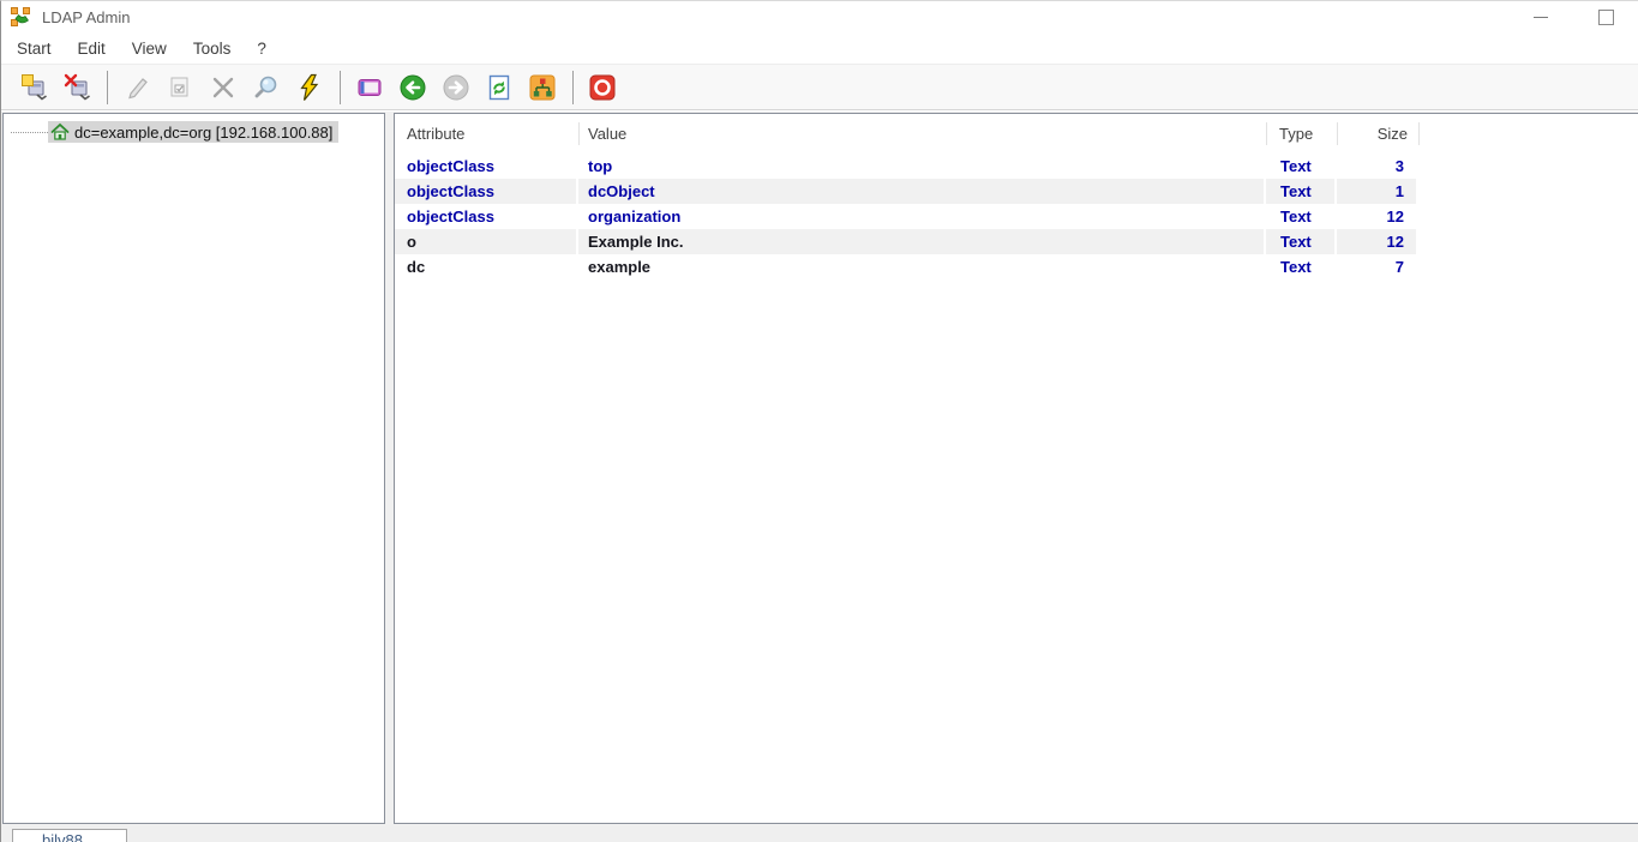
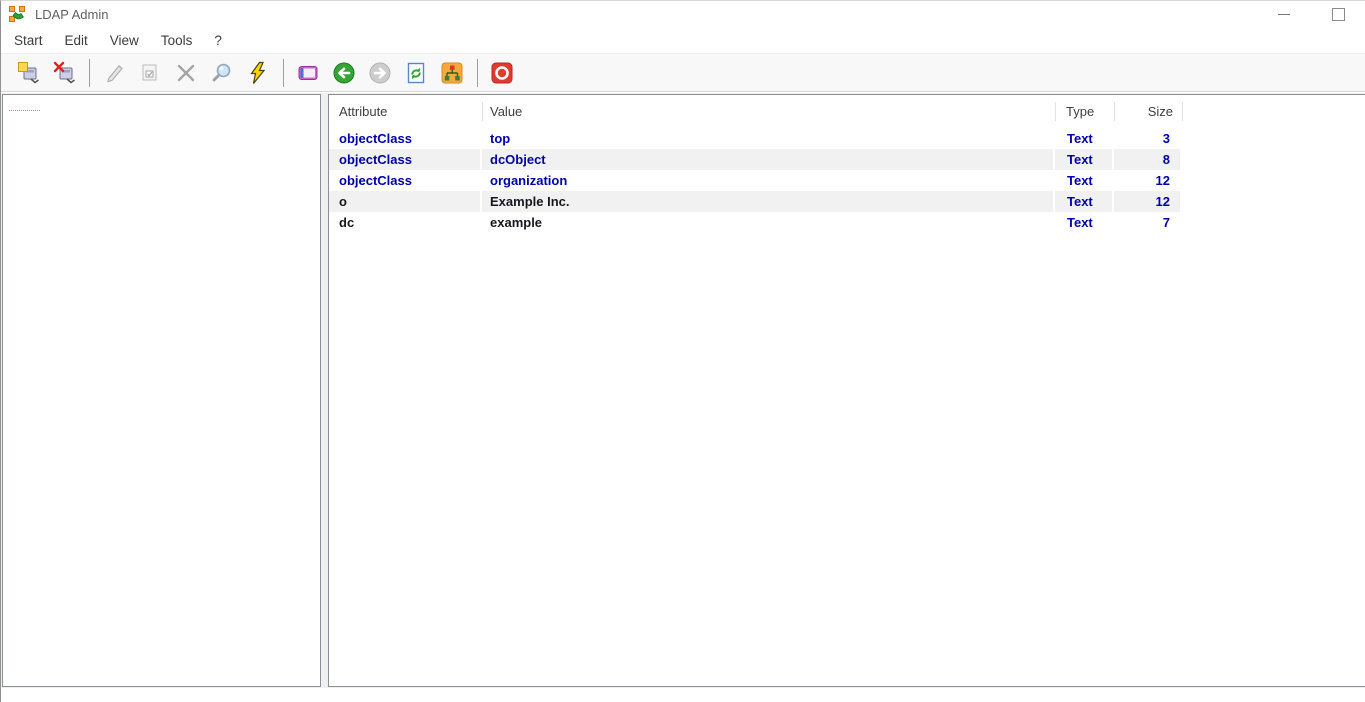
  LDAP Admin
  Start
  Edit
  View
  Tools
  ?
- dc=example,dc=org [192.168.100.88]
  Attribute
  Value
  Type
  Size
  objectClass
  top
  Text
  3
  objectClass
  dcObject
  Text
- 1
+ 8
  objectClass
  organization
  Text
  12
  o
  Example Inc.
  Text
  12
  dc
  example
  Text
  7
- bjlv88
